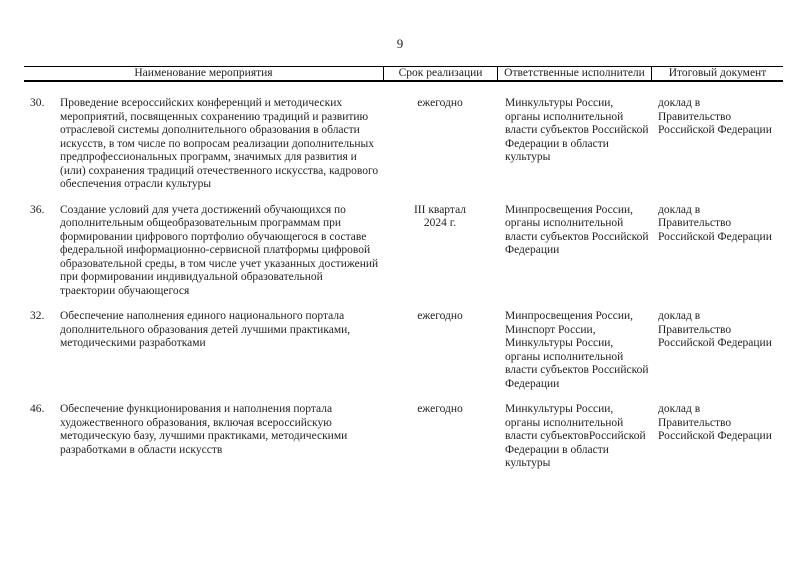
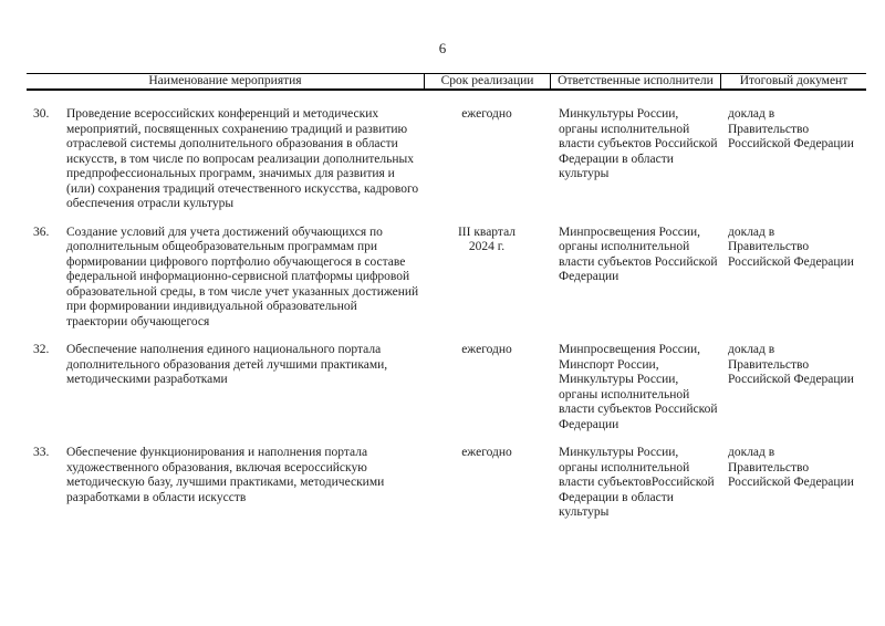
- 9
+ 6
  Наименование мероприятия
  Срок реализации
  Ответственные исполнители
  Итоговый документ
  30.
  Проведение всероссийских конференций и методических
  мероприятий, посвященных сохранению традиций и развитию
  отраслевой системы дополнительного образования в области
  искусств, в том числе по вопросам реализации дополнительных
  предпрофессиональных программ, значимых для развития и
  (или) сохранения традиций отечественного искусства, кадрового
  обеспечения отрасли культуры
  ежегодно
  Минкультуры России,
  органы исполнительной
  власти субъектов Российской
  Федерации в области
  культуры
  доклад в
  Правительство
  Российской Федерации
  36.
  Создание условий для учета достижений обучающихся по
  дополнительным общеобразовательным программам при
  формировании цифрового портфолио обучающегося в составе
  федеральной информационно-сервисной платформы цифровой
  образовательной среды, в том числе учет указанных достижений
  при формировании индивидуальной образовательной
  траектории обучающегося
  III квартал
  2024 г.
  Минпросвещения России,
  органы исполнительной
  власти субъектов Российской
  Федерации
  доклад в
  Правительство
  Российской Федерации
  32.
  Обеспечение наполнения единого национального портала
  дополнительного образования детей лучшими практиками,
  методическими разработками
  ежегодно
  Минпросвещения России,
  Минспорт России,
  Минкультуры России,
  органы исполнительной
  власти субъектов Российской
  Федерации
  доклад в
  Правительство
  Российской Федерации
- 46.
+ 33.
  Обеспечение функционирования и наполнения портала
  художественного образования, включая всероссийскую
  методическую базу, лучшими практиками, методическими
  разработками в области искусств
  ежегодно
  Минкультуры России,
  органы исполнительной
  власти субъектовРоссийской
  Федерации в области
  культуры
  доклад в
  Правительство
  Российской Федерации
